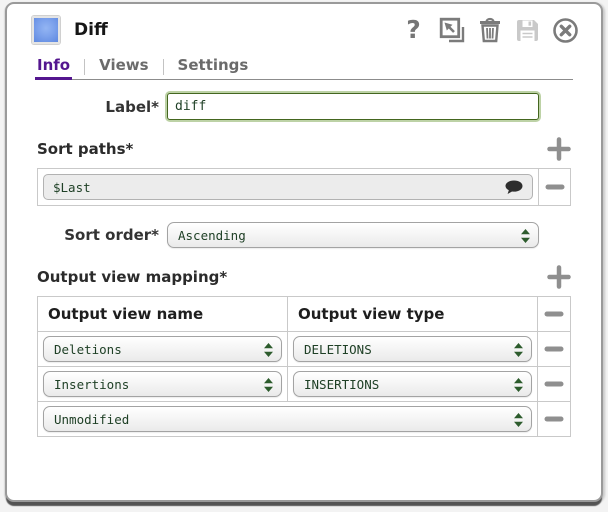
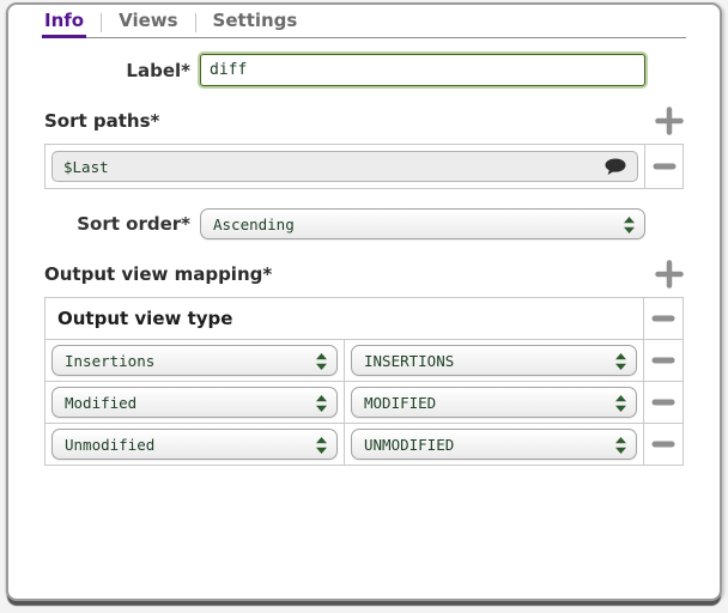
- Diff
- ?
  Info
  Views
  Settings
  Label*
  diff
  Sort paths*
  $Last
  Sort order*
  Ascending
  Output view mapping*
- Output view name
  Output view type
- Deletions
- DELETIONS
  Insertions
  INSERTIONS
+ Modified
+ MODIFIED
  Unmodified
+ UNMODIFIED
